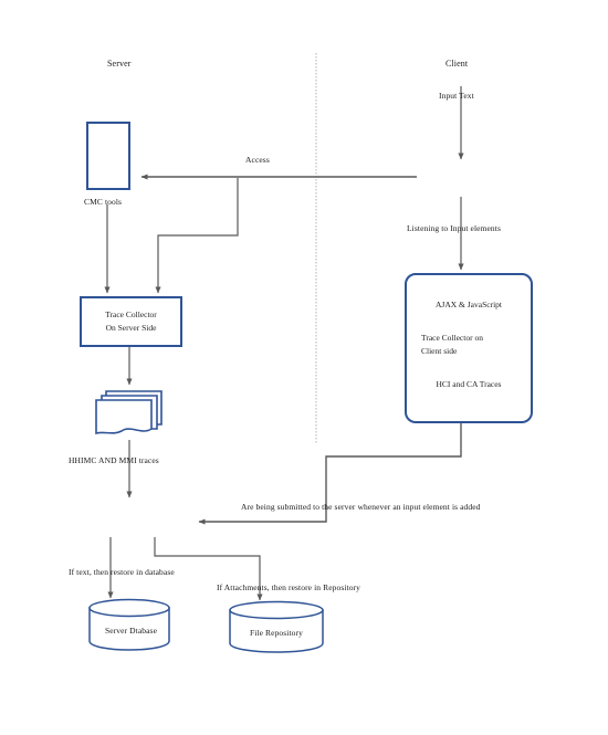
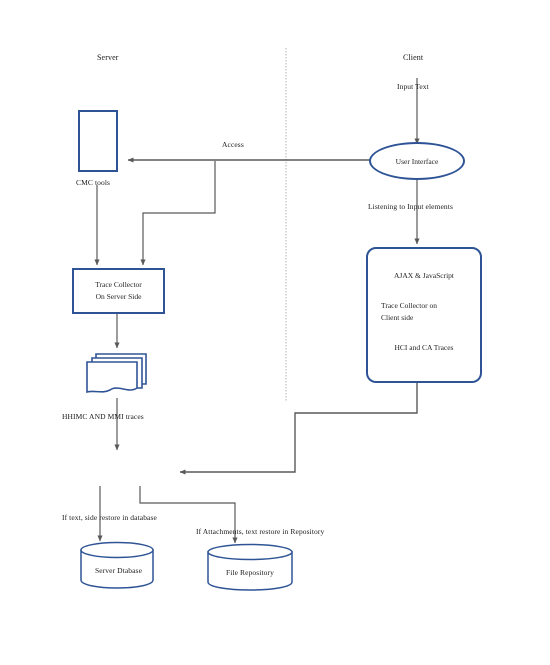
  Server
  Client
  CMC tools
  Trace Collector
  On Server Side
  HHIMC AND MMI traces
- If text, then restore in database
+ If text, side restore in database
- If Attachments, then restore in Repository
+ If Attachments, text restore in Repository
  Server Dtabase
  File Repository
  Input Text
  Access
+ User Interface
  Listening to Input elements
  AJAX & JavaScript
  Trace Collector on
  Client side
  HCI and CA Traces
- Are being submitted to the server whenever an input element is added
